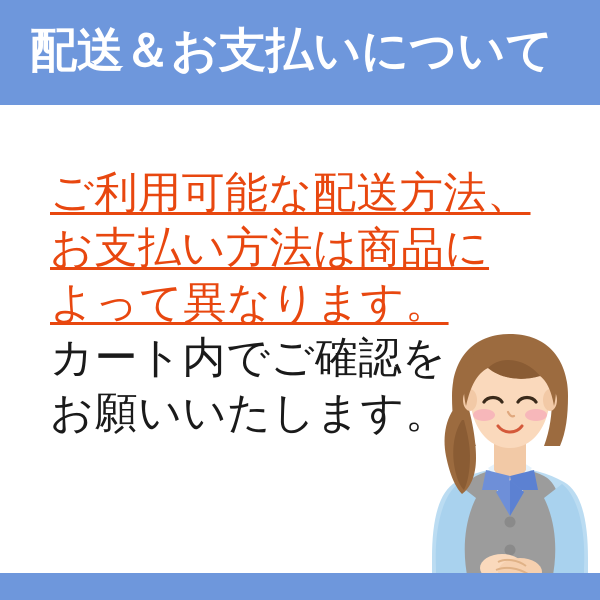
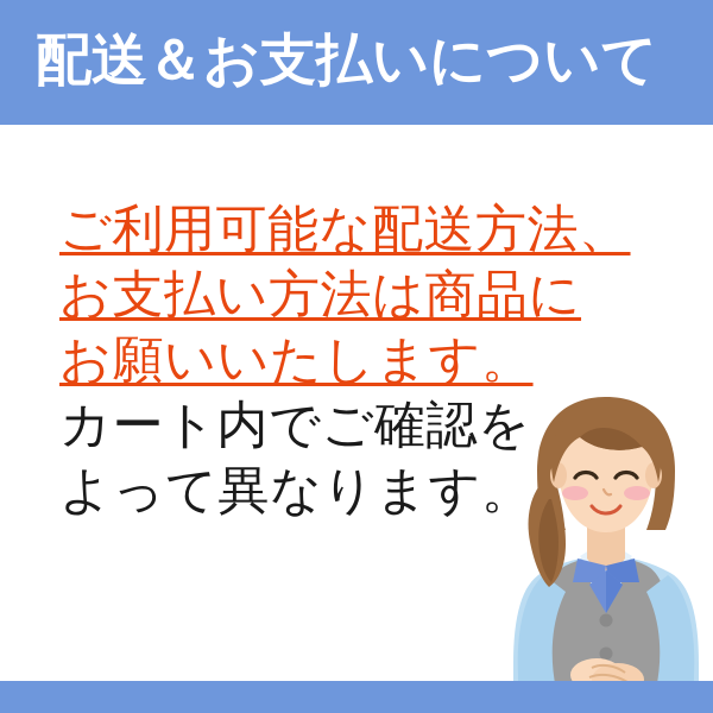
  配送＆お支払いについて
  ご利用可能な配送方法、
  お支払い方法は商品に
- よって異なります。
+ お願いいたします。
  カート内でご確認を
- お願いいたします。
+ よって異なります。
